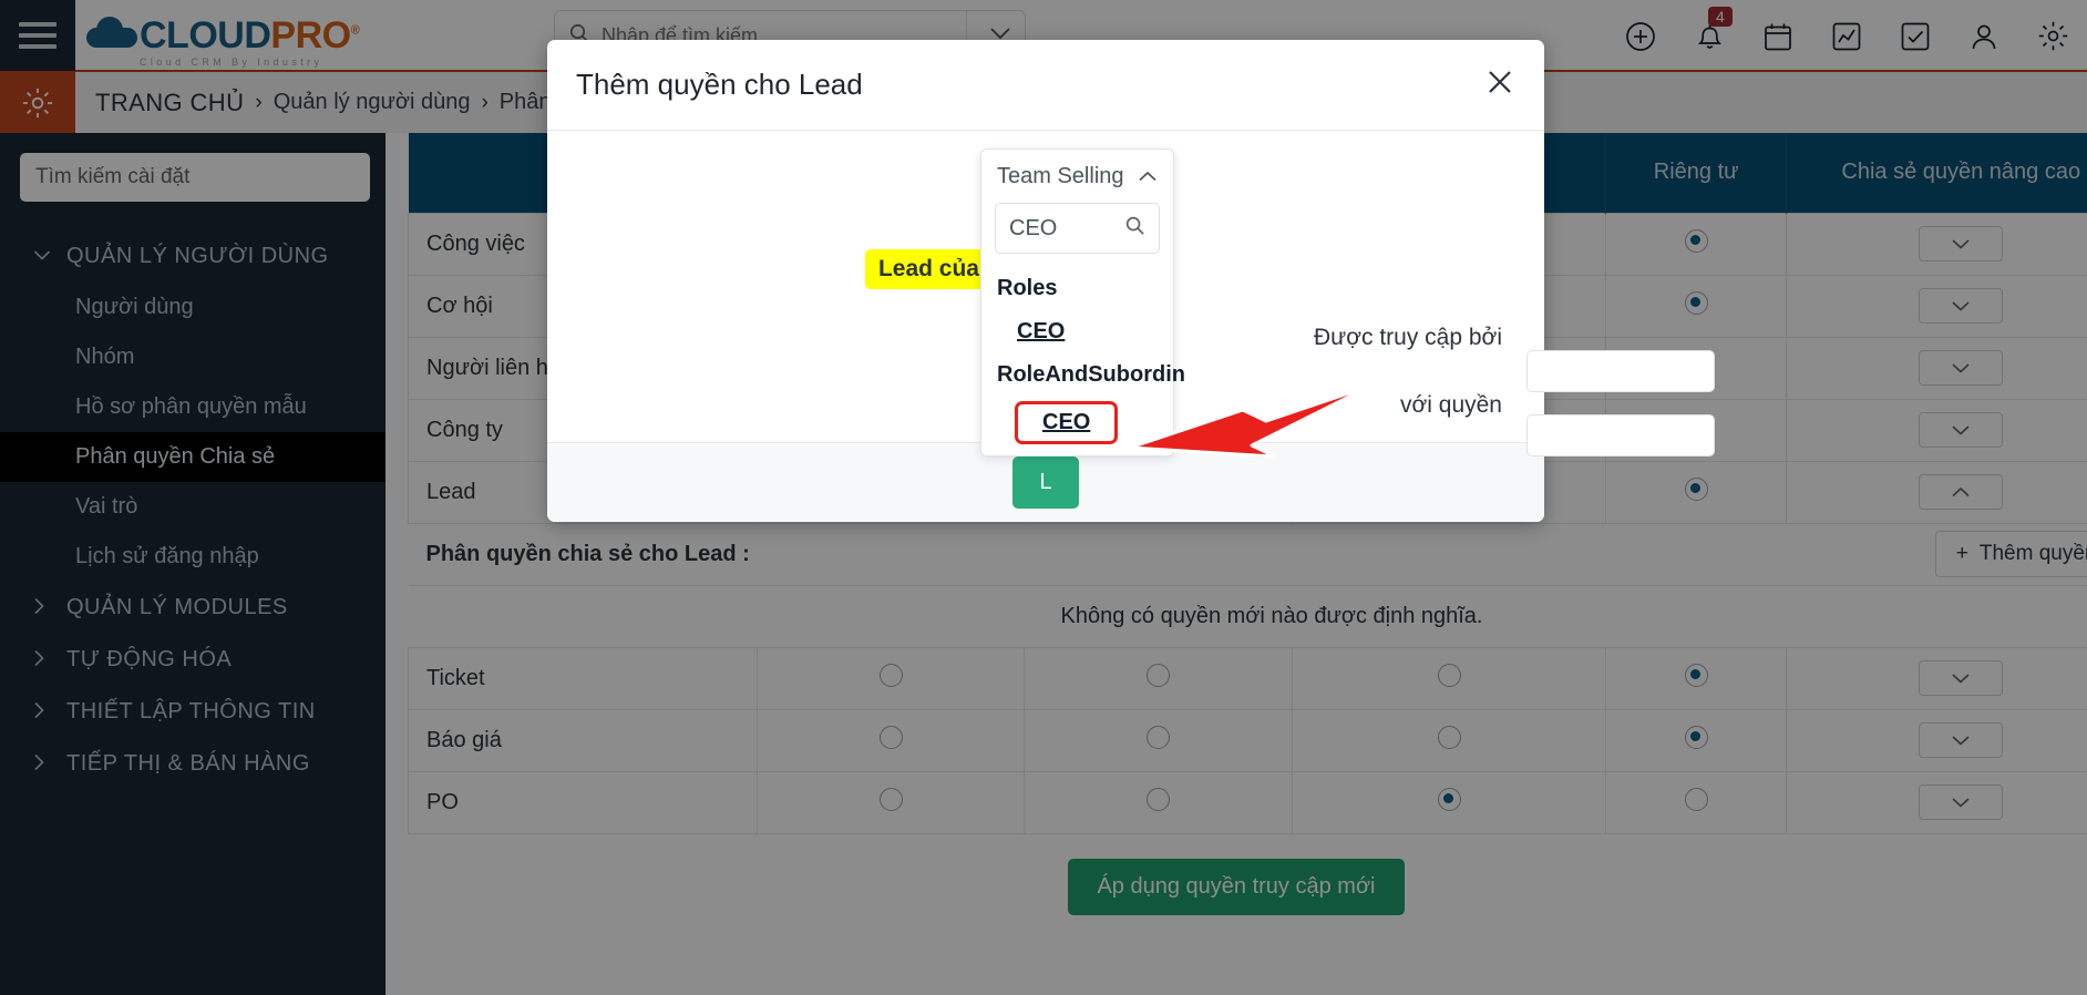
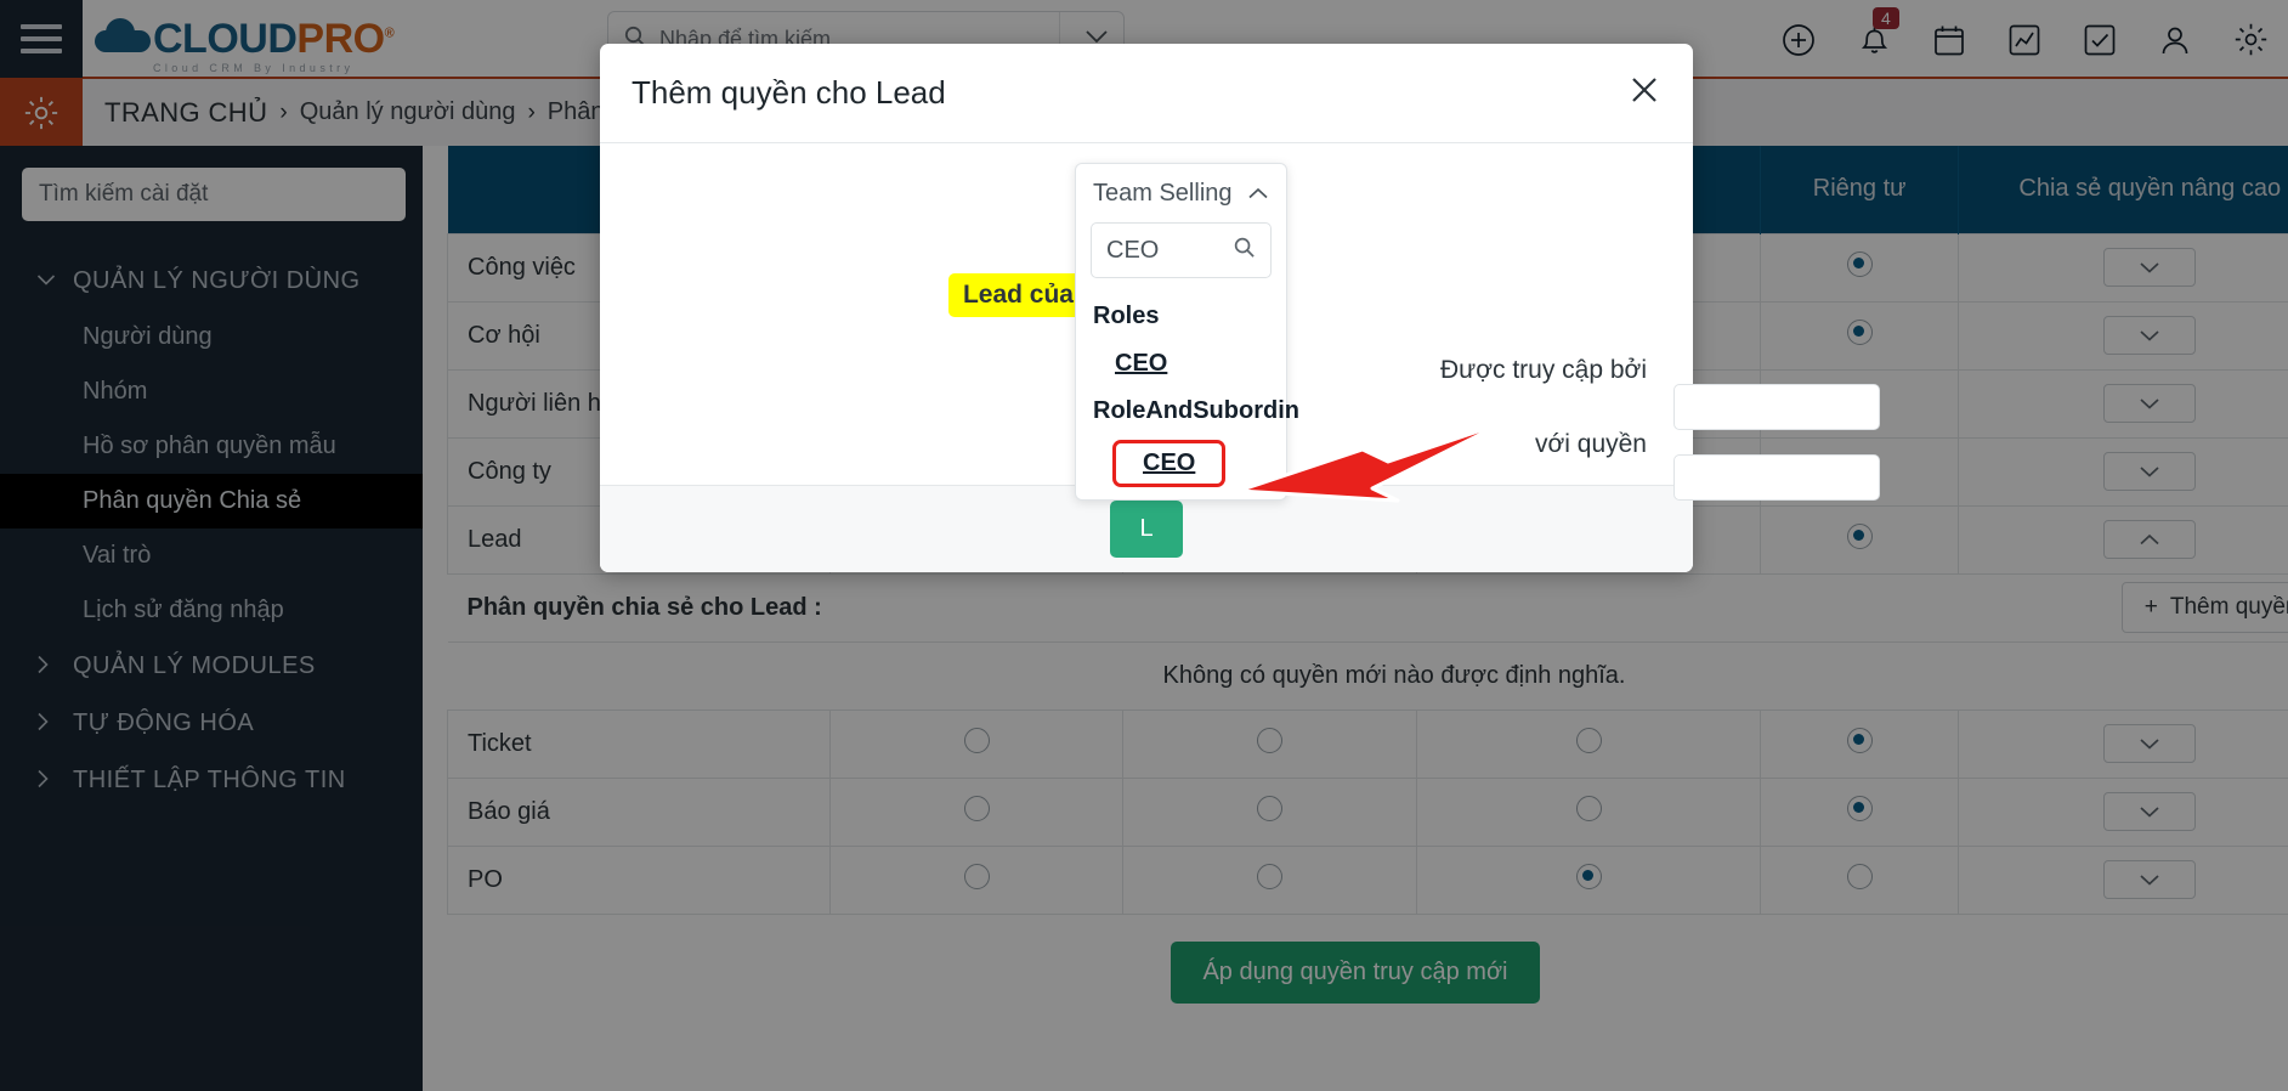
  CLOUDPRO®
  Cloud CRM By Industry
  Nhập để tìm kiếm
  4
  TRANG CHỦ
  ›
  Quản lý người dùng
  ›
  Phân
  Tìm kiếm cài đặt
  QUẢN LÝ NGƯỜI DÙNG
  Người dùng
  Nhóm
  Hồ sơ phân quyền mẫu
  Phân quyền Chia sẻ
  Vai trò
  Lịch sử đăng nhập
  QUẢN LÝ MODULES
  TỰ ĐỘNG HÓA
  THIẾT LẬP THÔNG TIN
- TIẾP THỊ & BÁN HÀNG
  				Riêng tư	Chia sẻ quyền nâng cao
  Công việc
  Cơ hội
  Người liên h
  Công ty
  Lead
  Phân quyền chia sẻ cho Lead :	+ Thêm quyề
  Không có quyền mới nào được định nghĩa.
  Ticket
  Báo giá
  PO
  Áp dụng quyền truy cập mới
  Thêm quyền cho Lead
  Lead của
  Được truy cập bởi
  với quyền
  L
  Team Selling
  CEO
  Roles
  CEO
  RoleAndSubordin
  CEO
